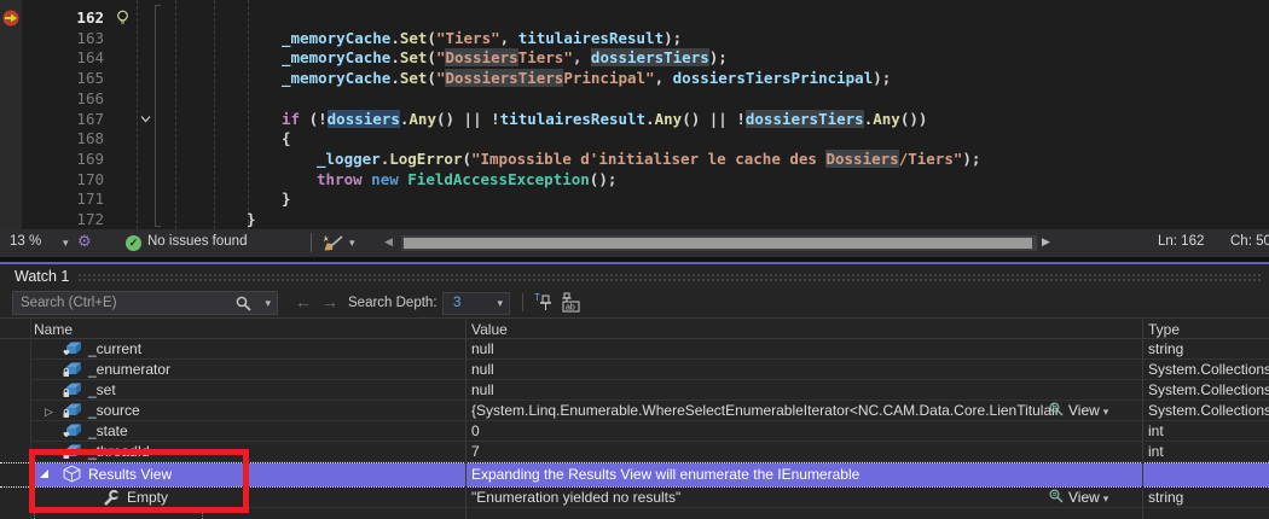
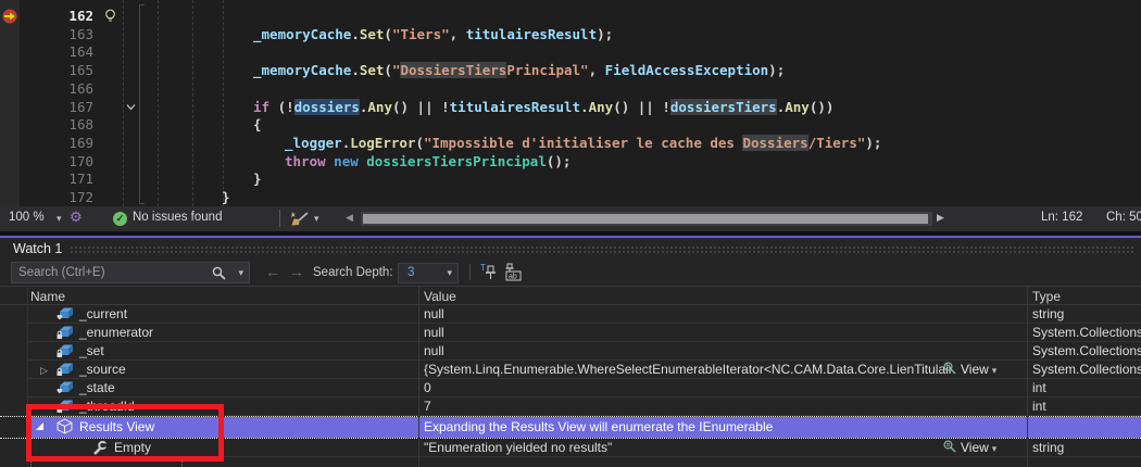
  162
  163
  _memoryCache.Set("Tiers", titulairesResult);
  164
- _memoryCache.Set("DossiersTiers", dossiersTiers);
  165
- _memoryCache.Set("DossiersTiersPrincipal", dossiersTiersPrincipal);
+ _memoryCache.Set("DossiersTiersPrincipal", FieldAccessException);
  166
  167
  if (!dossiers.Any() || !titulairesResult.Any() || !dossiersTiers.Any())
  168
  {
  169
  _logger.LogError("Impossible d'initialiser le cache des Dossiers/Tiers");
  170
- throw new FieldAccessException();
+ throw new dossiersTiersPrincipal();
  171
  }
  172
  }
- 13 %
+ 100 %
  ▾
  ⚙
  ✓
  No issues found
  ▾
  ◀
  ▶
  Ln: 162
  Ch: 50
  Watch 1
  Search (Ctrl+E)
  ▾
  ←
  →
  Search Depth:
  3
  ▾
  T
  Name
  Value
  Type
  _current
  null
  string
  _enumerator
  null
  System.Collections
  _set
  null
  System.Collections
  ▷
  _source
  {System.Linq.Enumerable.WhereSelectEnumerableIterator<NC.CAM.Data.Core.LienTitulai
  View ▾
  System.Collections
  _state
  0
  int
  _threadId
  7
  int
  Results View
  Expanding the Results View will enumerate the IEnumerable
  Empty
  "Enumeration yielded no results"
  View ▾
  string
